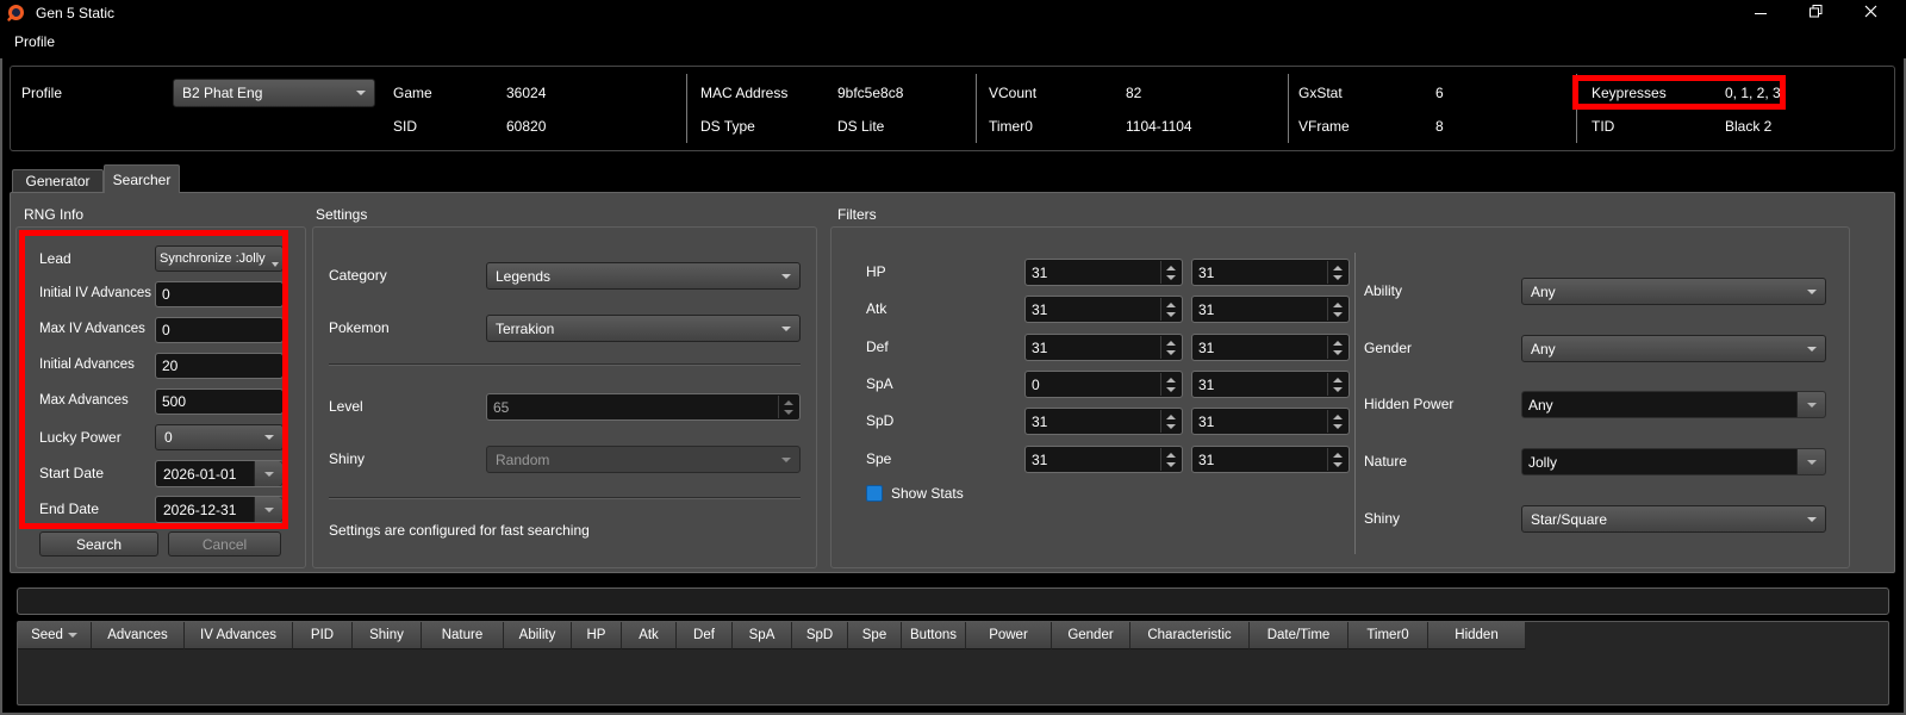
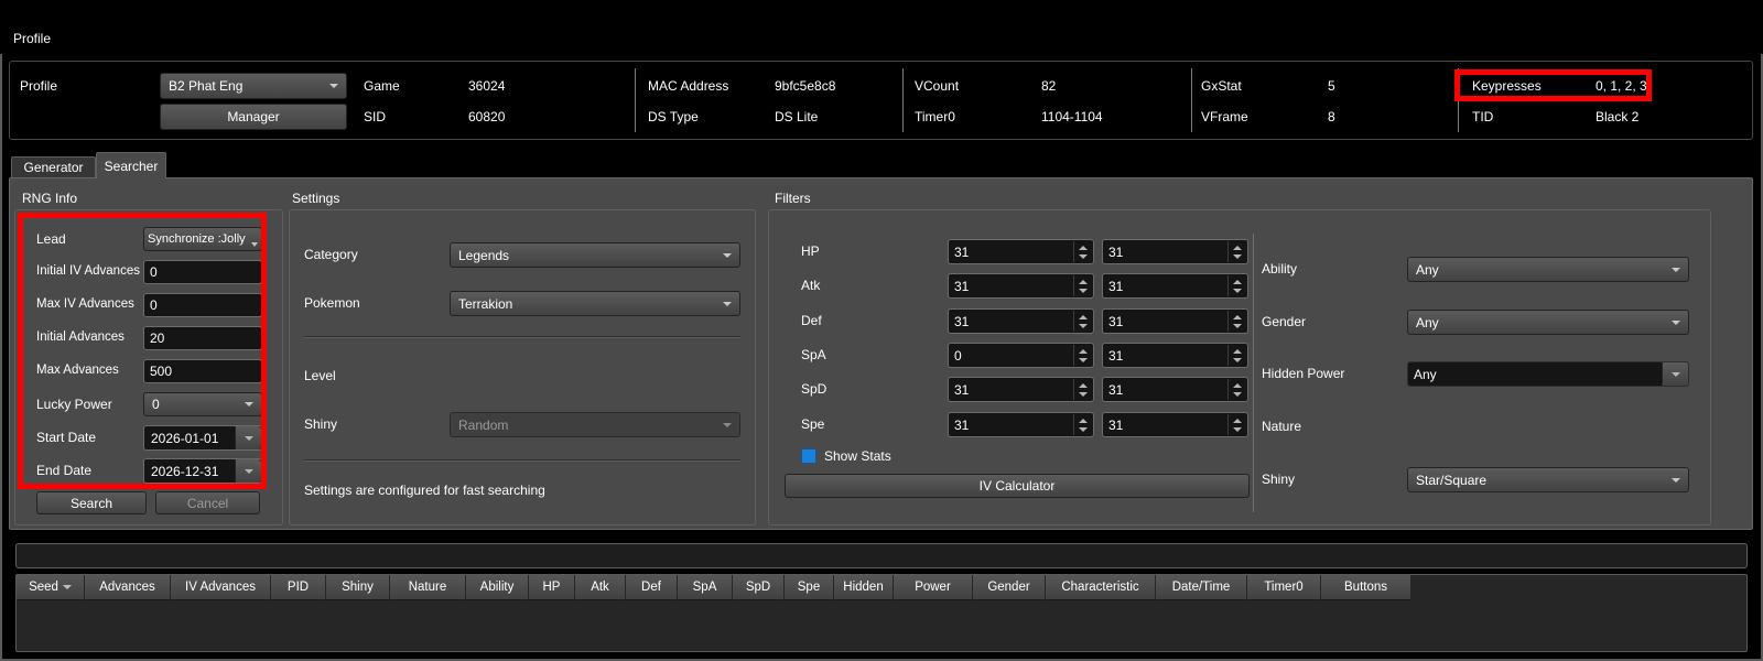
- Gen 5 Static
  Profile
  Profile
  B2 Phat Eng
+ Manager
  Game
  36024
  SID
  60820
  MAC Address
  9bfc5e8c8
  DS Type
  DS Lite
  VCount
  82
  Timer0
  1104-1104
  GxStat
- 6
+ 5
  VFrame
  8
  Keypresses
  0, 1, 2, 3
  TID
  Black 2
  Generator
  Searcher
  RNG Info
  Lead
  Synchronize :Jolly
  Initial IV Advances
  0
  Max IV Advances
  0
  Initial Advances
  20
  Max Advances
  500
  Lucky Power
  0
  Start Date
  2026-01-01
  End Date
  2026-12-31
  Search
  Cancel
  Settings
  Category
  Legends
  Pokemon
  Terrakion
  Level
- 65
  Shiny
  Random
  Settings are configured for fast searching
  Filters
  HP
  31
  31
  Atk
  31
  31
  Def
  31
  31
  SpA
  0
  31
  SpD
  31
  31
  Spe
  31
  31
  Show Stats
+ IV Calculator
  Ability
  Any
  Gender
  Any
  Hidden Power
  Any
  Nature
- Jolly
  Shiny
  Star/Square
  Seed
  Advances
  IV Advances
  PID
  Shiny
  Nature
  Ability
  HP
  Atk
  Def
  SpA
  SpD
  Spe
- Buttons
+ Hidden
  Power
  Gender
  Characteristic
  Date/Time
  Timer0
- Hidden
+ Buttons
